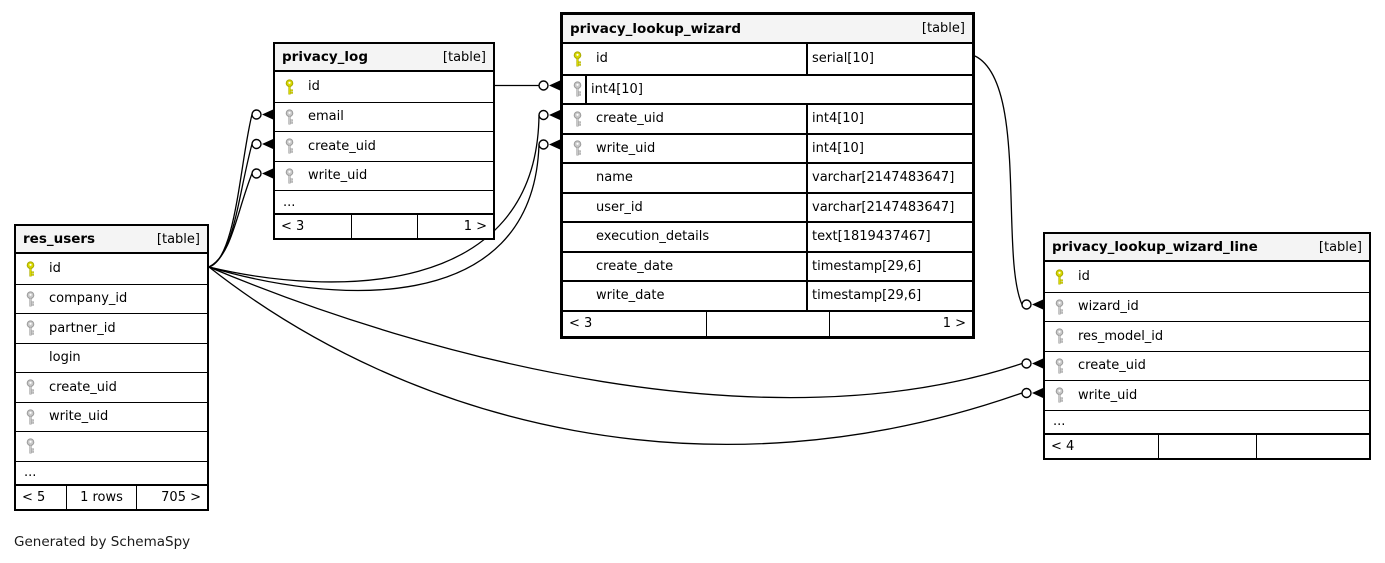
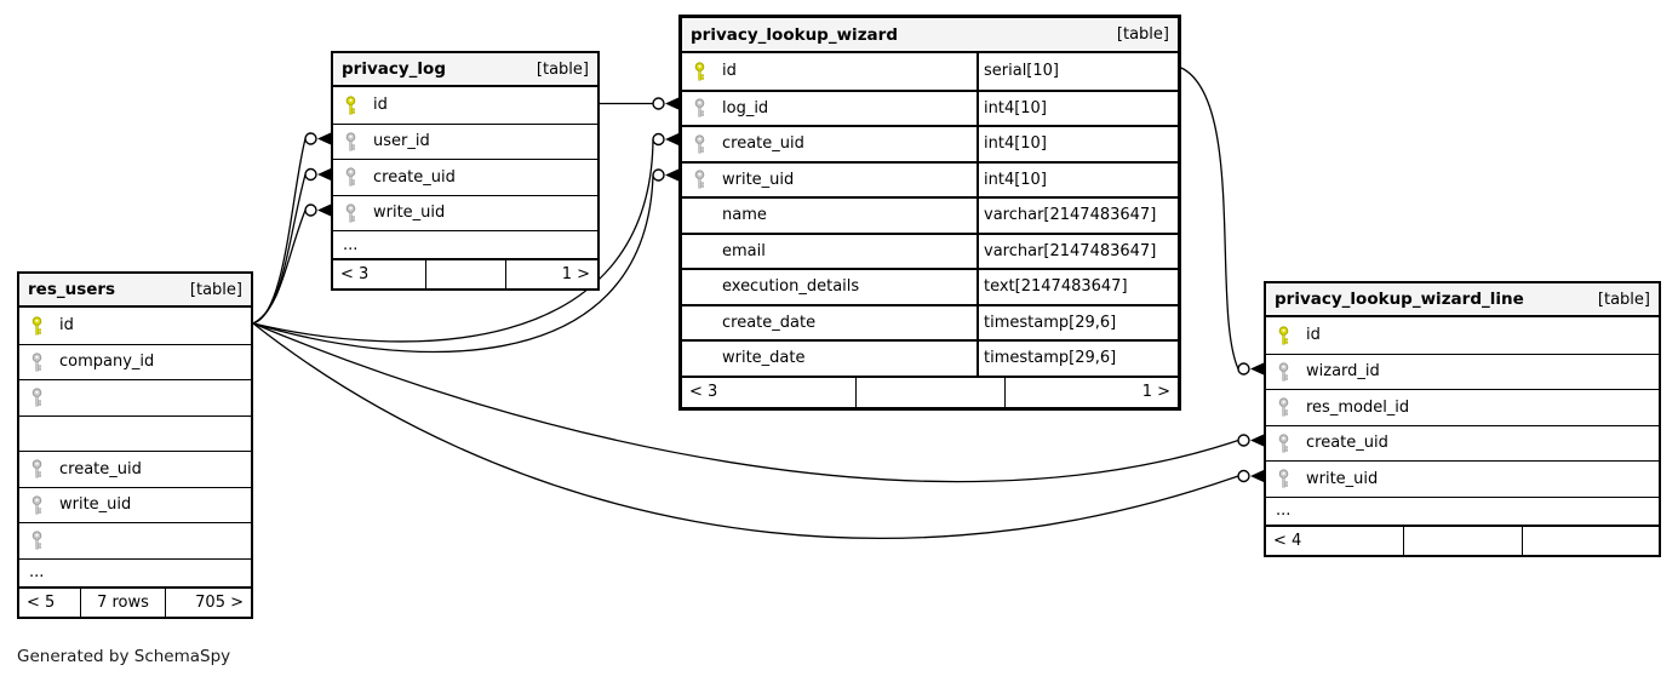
  res_users
  [table]
  id
  company_id
- partner_id
- login
  create_uid
  write_uid
  ...
  < 5
- 1 rows
+ 7 rows
  705 >
  privacy_log
  [table]
  id
- email
+ user_id
  create_uid
  write_uid
  ...
  < 3
  1 >
  privacy_lookup_wizard
  [table]
  id
  serial[10]
+ log_id
  int4[10]
  create_uid
  int4[10]
  write_uid
  int4[10]
  name
  varchar[2147483647]
- user_id
+ email
  varchar[2147483647]
  execution_details
- text[1819437467]
+ text[2147483647]
  create_date
  timestamp[29,6]
  write_date
  timestamp[29,6]
  < 3
  1 >
  privacy_lookup_wizard_line
  [table]
  id
  wizard_id
  res_model_id
  create_uid
  write_uid
  ...
  < 4
  Generated by SchemaSpy
